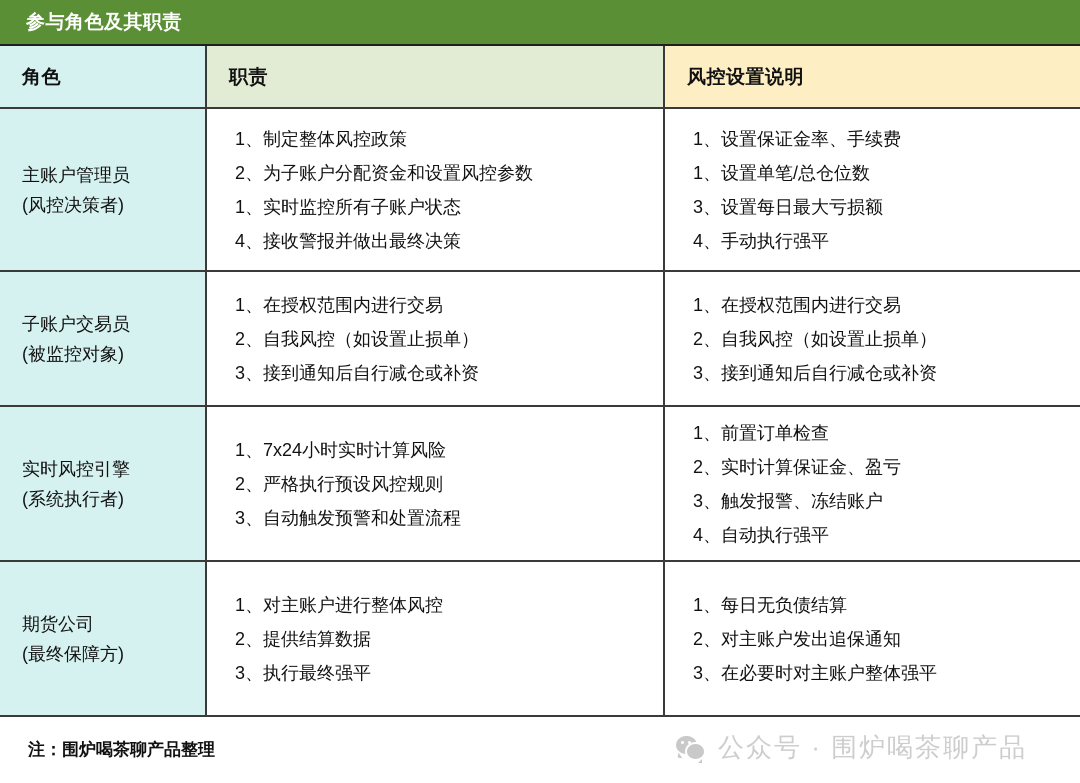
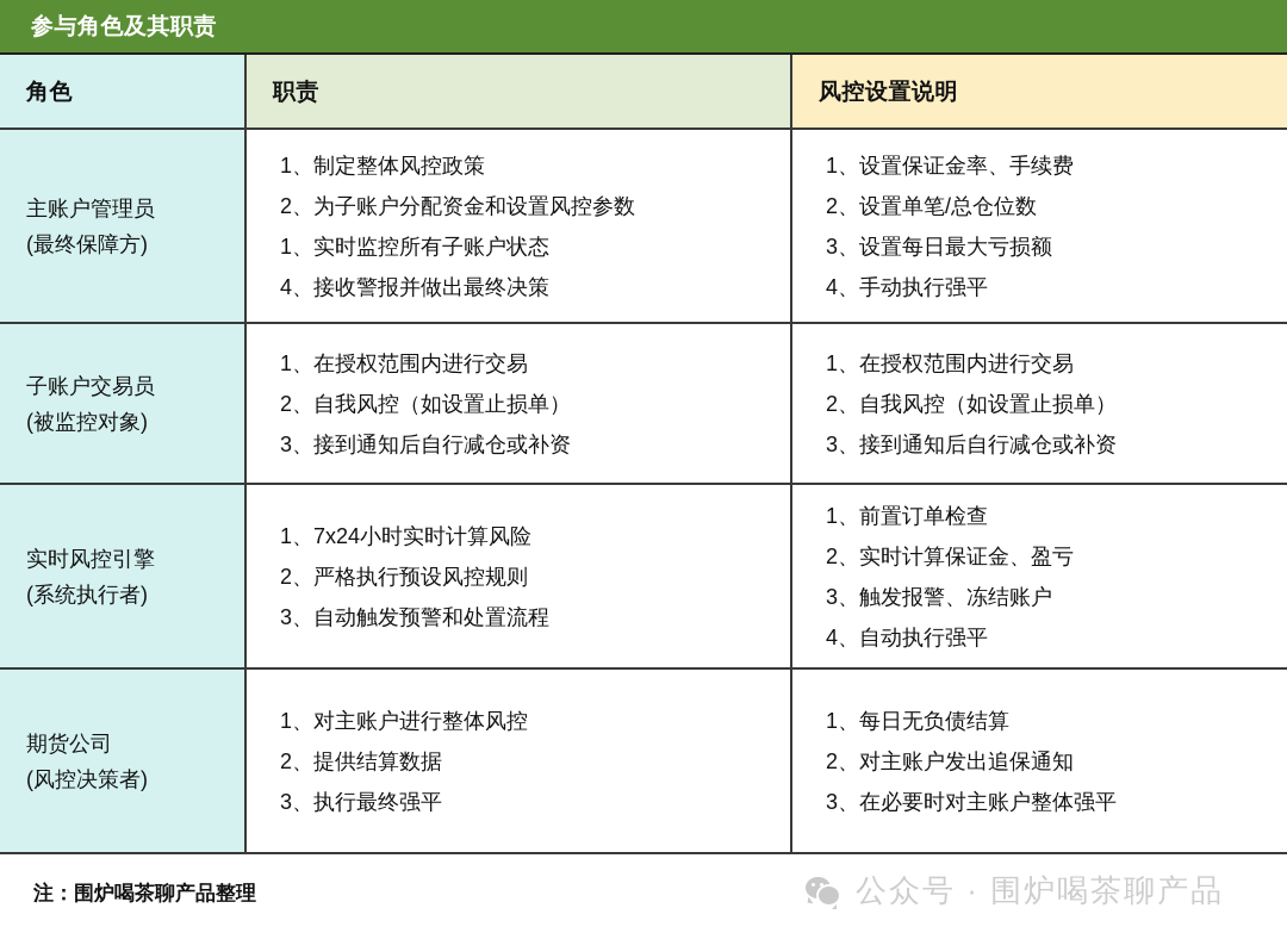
  参与角色及其职责
  角色
  职责
  风控设置说明
  主账户管理员
- (风控决策者)
+ (最终保障方)
  1、制定整体风控政策
  2、为子账户分配资金和设置风控参数
  1、实时监控所有子账户状态
  4、接收警报并做出最终决策
  1、设置保证金率、手续费
- 1、设置单笔/总仓位数
+ 2、设置单笔/总仓位数
  3、设置每日最大亏损额
  4、手动执行强平
  子账户交易员
  (被监控对象)
  1、在授权范围内进行交易
  2、自我风控（如设置止损单）
  3、接到通知后自行减仓或补资
  1、在授权范围内进行交易
  2、自我风控（如设置止损单）
  3、接到通知后自行减仓或补资
  实时风控引擎
  (系统执行者)
  1、7x24小时实时计算风险
  2、严格执行预设风控规则
  3、自动触发预警和处置流程
  1、前置订单检查
  2、实时计算保证金、盈亏
  3、触发报警、冻结账户
  4、自动执行强平
  期货公司
- (最终保障方)
+ (风控决策者)
  1、对主账户进行整体风控
  2、提供结算数据
  3、执行最终强平
  1、每日无负债结算
  2、对主账户发出追保通知
  3、在必要时对主账户整体强平
  注：围炉喝茶聊产品整理
  公众号 · 围炉喝茶聊产品
